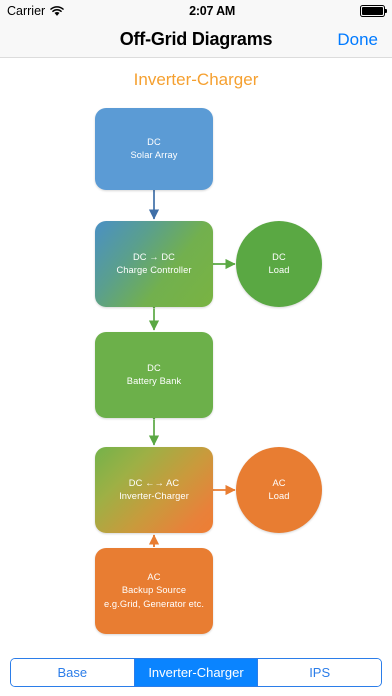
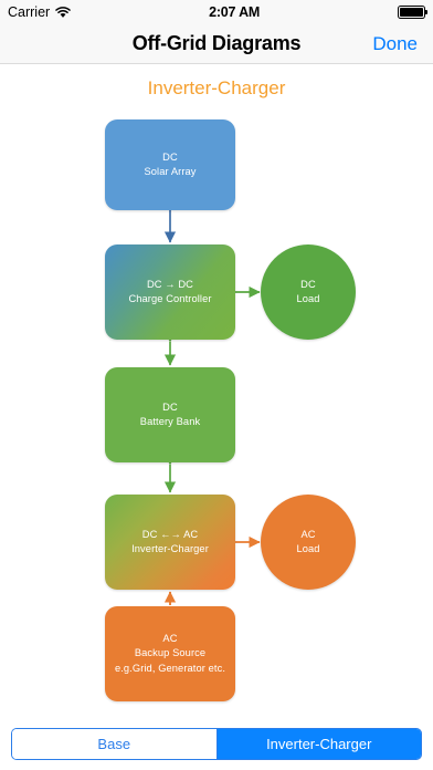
  Carrier
  2:07 AM
  Off-Grid Diagrams
  Done
  Inverter-Charger
  DC
  Solar Array
  DC → DC
  Charge Controller
  DC
  Load
  DC
  Battery Bank
  DC ←→ AC
  Inverter-Charger
  AC
  Load
  AC
  Backup Source
  e.g.Grid, Generator etc.
  Base
  Inverter-Charger
- IPS
